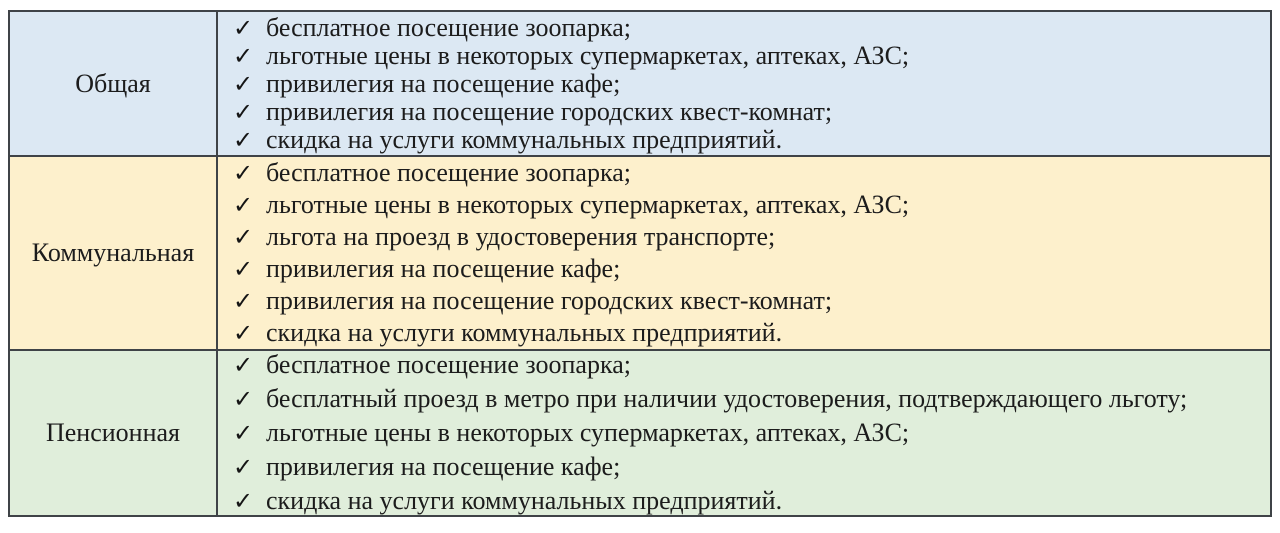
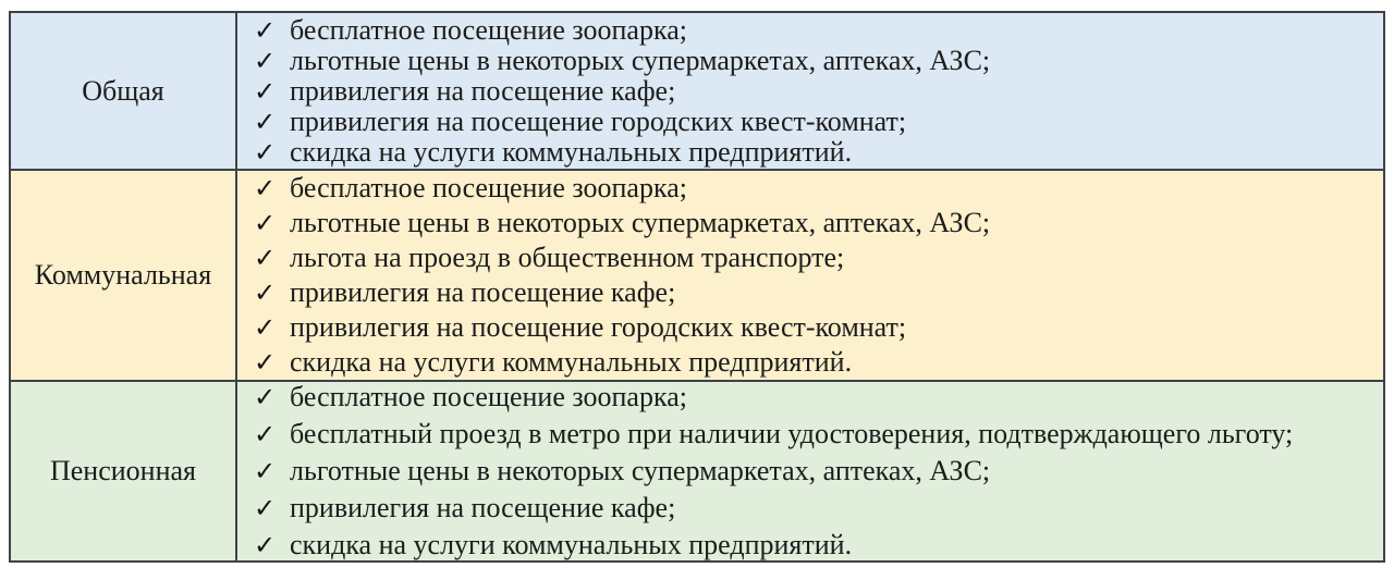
  Общая
  ✓
  бесплатное посещение зоопарка;
  ✓
  льготные цены в некоторых супермаркетах, аптеках, АЗС;
  ✓
  привилегия на посещение кафе;
  ✓
  привилегия на посещение городских квест-комнат;
  ✓
  скидка на услуги коммунальных предприятий.
  Коммунальная
  ✓
  бесплатное посещение зоопарка;
  ✓
  льготные цены в некоторых супермаркетах, аптеках, АЗС;
  ✓
- льгота на проезд в удостоверения транспорте;
+ льгота на проезд в общественном транспорте;
  ✓
  привилегия на посещение кафе;
  ✓
  привилегия на посещение городских квест-комнат;
  ✓
  скидка на услуги коммунальных предприятий.
  Пенсионная
  ✓
  бесплатное посещение зоопарка;
  ✓
  бесплатный проезд в метро при наличии удостоверения, подтверждающего льготу;
  ✓
  льготные цены в некоторых супермаркетах, аптеках, АЗС;
  ✓
  привилегия на посещение кафе;
  ✓
  скидка на услуги коммунальных предприятий.
